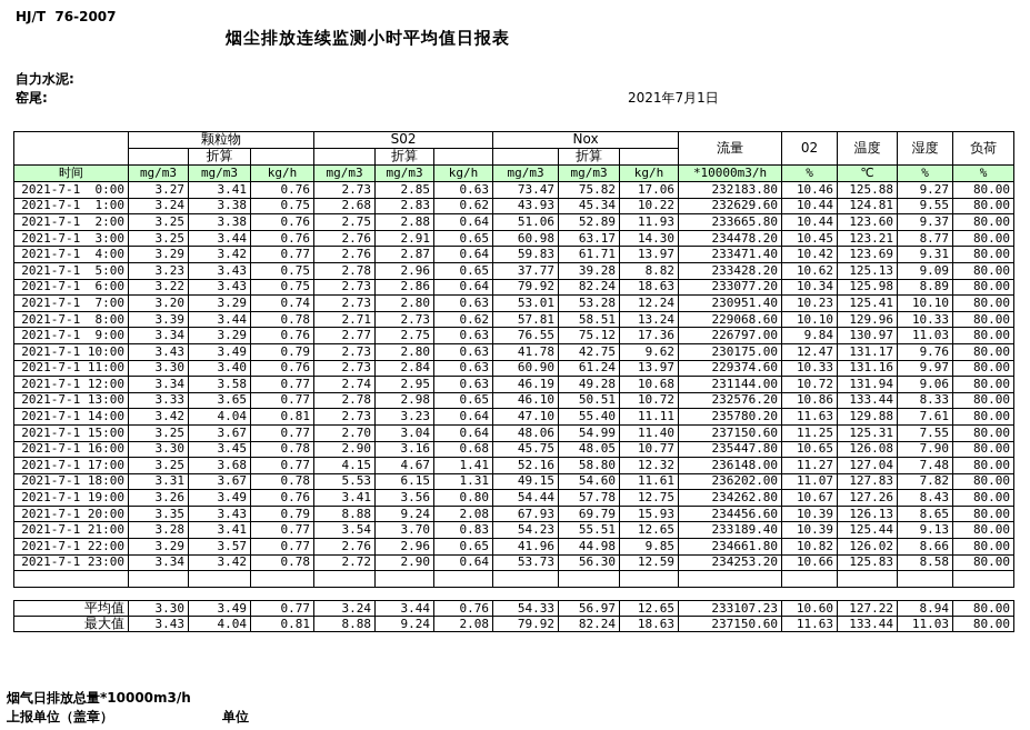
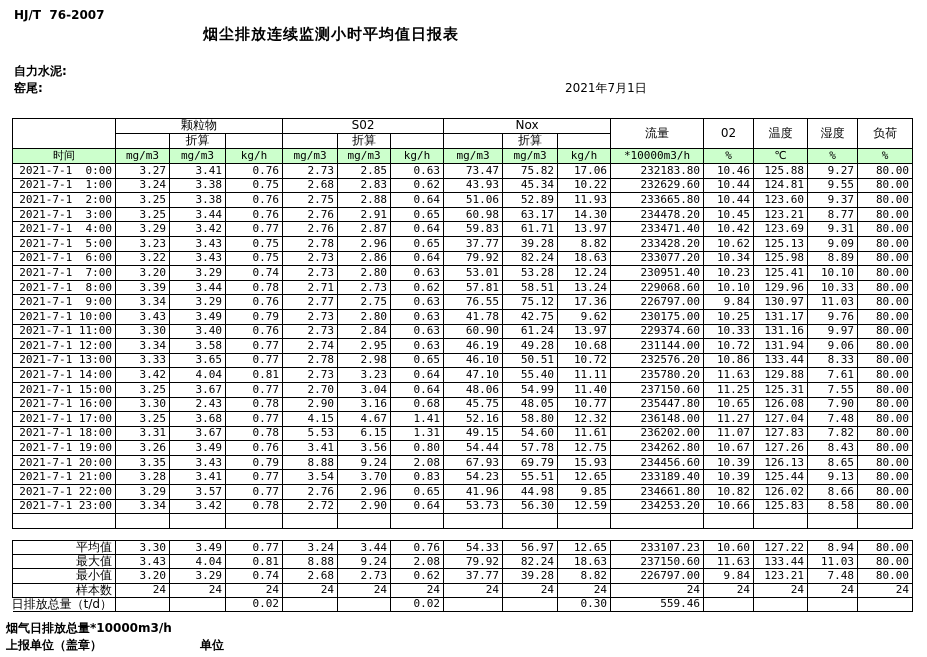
  HJ/T 76-2007
  烟尘排放连续监测小时平均值日报表
  自力水泥:
  窑尾:
  2021年7月1日
  	颗粒物	S02	Nox	流量	02	温度	湿度	负荷
  	折算			折算			折算
  时间	mg/m3	mg/m3	kg/h	mg/m3	mg/m3	kg/h	mg/m3	mg/m3	kg/h	*10000m3/h	%	℃	%	%
  2021-7-1 0:00	3.27	3.41	0.76	2.73	2.85	0.63	73.47	75.82	17.06	232183.80	10.46	125.88	9.27	80.00
  2021-7-1 1:00	3.24	3.38	0.75	2.68	2.83	0.62	43.93	45.34	10.22	232629.60	10.44	124.81	9.55	80.00
  2021-7-1 2:00	3.25	3.38	0.76	2.75	2.88	0.64	51.06	52.89	11.93	233665.80	10.44	123.60	9.37	80.00
  2021-7-1 3:00	3.25	3.44	0.76	2.76	2.91	0.65	60.98	63.17	14.30	234478.20	10.45	123.21	8.77	80.00
  2021-7-1 4:00	3.29	3.42	0.77	2.76	2.87	0.64	59.83	61.71	13.97	233471.40	10.42	123.69	9.31	80.00
  2021-7-1 5:00	3.23	3.43	0.75	2.78	2.96	0.65	37.77	39.28	8.82	233428.20	10.62	125.13	9.09	80.00
  2021-7-1 6:00	3.22	3.43	0.75	2.73	2.86	0.64	79.92	82.24	18.63	233077.20	10.34	125.98	8.89	80.00
  2021-7-1 7:00	3.20	3.29	0.74	2.73	2.80	0.63	53.01	53.28	12.24	230951.40	10.23	125.41	10.10	80.00
  2021-7-1 8:00	3.39	3.44	0.78	2.71	2.73	0.62	57.81	58.51	13.24	229068.60	10.10	129.96	10.33	80.00
  2021-7-1 9:00	3.34	3.29	0.76	2.77	2.75	0.63	76.55	75.12	17.36	226797.00	9.84	130.97	11.03	80.00
- 2021-7-1 10:00	3.43	3.49	0.79	2.73	2.80	0.63	41.78	42.75	9.62	230175.00	12.47	131.17	9.76	80.00
+ 2021-7-1 10:00	3.43	3.49	0.79	2.73	2.80	0.63	41.78	42.75	9.62	230175.00	10.25	131.17	9.76	80.00
  2021-7-1 11:00	3.30	3.40	0.76	2.73	2.84	0.63	60.90	61.24	13.97	229374.60	10.33	131.16	9.97	80.00
  2021-7-1 12:00	3.34	3.58	0.77	2.74	2.95	0.63	46.19	49.28	10.68	231144.00	10.72	131.94	9.06	80.00
  2021-7-1 13:00	3.33	3.65	0.77	2.78	2.98	0.65	46.10	50.51	10.72	232576.20	10.86	133.44	8.33	80.00
  2021-7-1 14:00	3.42	4.04	0.81	2.73	3.23	0.64	47.10	55.40	11.11	235780.20	11.63	129.88	7.61	80.00
  2021-7-1 15:00	3.25	3.67	0.77	2.70	3.04	0.64	48.06	54.99	11.40	237150.60	11.25	125.31	7.55	80.00
- 2021-7-1 16:00	3.30	3.45	0.78	2.90	3.16	0.68	45.75	48.05	10.77	235447.80	10.65	126.08	7.90	80.00
+ 2021-7-1 16:00	3.30	2.43	0.78	2.90	3.16	0.68	45.75	48.05	10.77	235447.80	10.65	126.08	7.90	80.00
  2021-7-1 17:00	3.25	3.68	0.77	4.15	4.67	1.41	52.16	58.80	12.32	236148.00	11.27	127.04	7.48	80.00
  2021-7-1 18:00	3.31	3.67	0.78	5.53	6.15	1.31	49.15	54.60	11.61	236202.00	11.07	127.83	7.82	80.00
  2021-7-1 19:00	3.26	3.49	0.76	3.41	3.56	0.80	54.44	57.78	12.75	234262.80	10.67	127.26	8.43	80.00
  2021-7-1 20:00	3.35	3.43	0.79	8.88	9.24	2.08	67.93	69.79	15.93	234456.60	10.39	126.13	8.65	80.00
  2021-7-1 21:00	3.28	3.41	0.77	3.54	3.70	0.83	54.23	55.51	12.65	233189.40	10.39	125.44	9.13	80.00
  2021-7-1 22:00	3.29	3.57	0.77	2.76	2.96	0.65	41.96	44.98	9.85	234661.80	10.82	126.02	8.66	80.00
  2021-7-1 23:00	3.34	3.42	0.78	2.72	2.90	0.64	53.73	56.30	12.59	234253.20	10.66	125.83	8.58	80.00
  平均值	3.30	3.49	0.77	3.24	3.44	0.76	54.33	56.97	12.65	233107.23	10.60	127.22	8.94	80.00
  最大值	3.43	4.04	0.81	8.88	9.24	2.08	79.92	82.24	18.63	237150.60	11.63	133.44	11.03	80.00
+ 最小值	3.20	3.29	0.74	2.68	2.73	0.62	37.77	39.28	8.82	226797.00	9.84	123.21	7.48	80.00
+ 样本数	24	24	24	24	24	24	24	24	24	24	24	24	24	24
+ 日排放总量（t/d）			0.02			0.02			0.30	559.46
  烟气日排放总量*10000m3/h
  上报单位（盖章）
  单位
